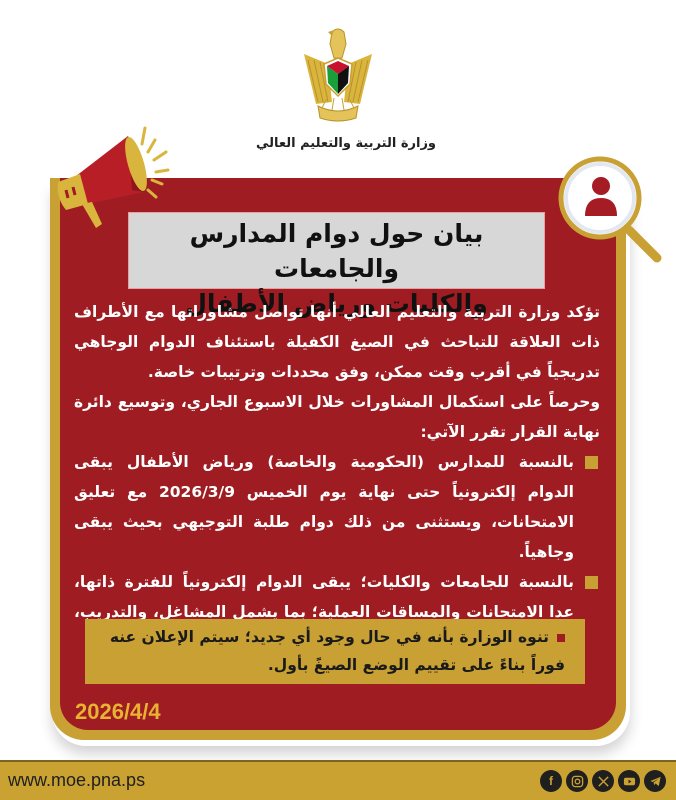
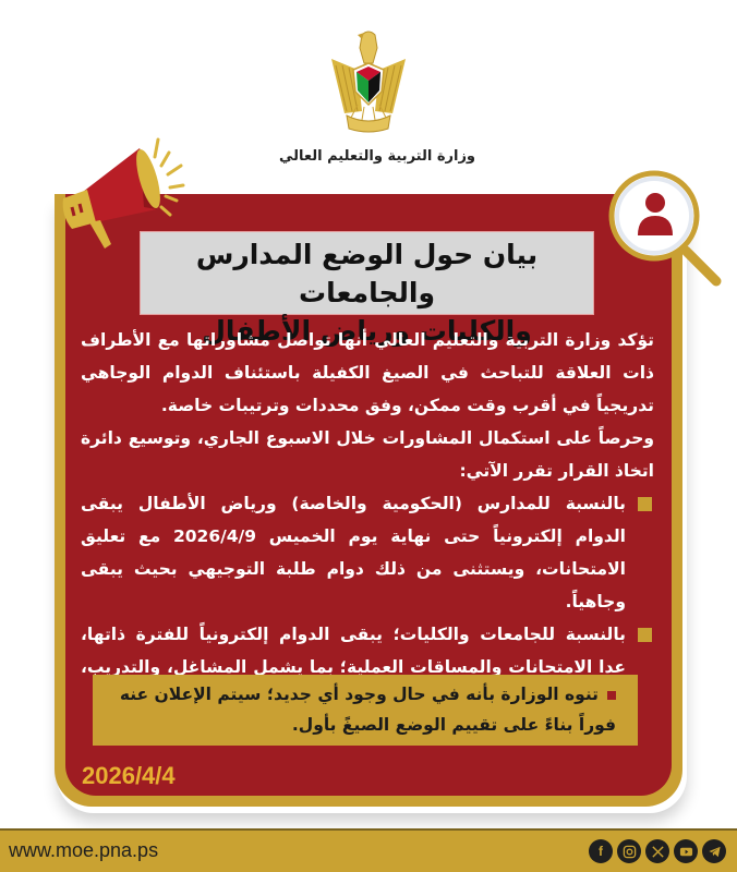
  وزارة التربية والتعليم العالي
- بيان حول دوام المدارس والجامعات
+ بيان حول الوضع المدارس والجامعات
  والكليات ورياض الأطفال
  تؤكد وزارة التربية والتعليم العالي أنها تواصل مشاوراتها مع الأطراف ذات العلاقة للتباحث في الصيغ الكفيلة باستئناف الدوام الوجاهي تدريجياً في أقرب وقت ممكن، وفق محددات وترتيبات خاصة.
- وحرصاً على استكمال المشاورات خلال الاسبوع الجاري، وتوسيع دائرة نهاية القرار تقرر الآتي:
+ وحرصاً على استكمال المشاورات خلال الاسبوع الجاري، وتوسيع دائرة اتخاذ القرار تقرر الآتي:
- بالنسبة للمدارس (الحكومية والخاصة) ورياض الأطفال يبقى الدوام إلكترونياً حتى نهاية يوم الخميس 2026/3/9 مع تعليق الامتحانات، ويستثنى من ذلك دوام طلبة التوجيهي بحيث يبقى وجاهياً.
+ بالنسبة للمدارس (الحكومية والخاصة) ورياض الأطفال يبقى الدوام إلكترونياً حتى نهاية يوم الخميس 2026/4/9 مع تعليق الامتحانات، ويستثنى من ذلك دوام طلبة التوجيهي بحيث يبقى وجاهياً.
  بالنسبة للجامعات والكليات؛ يبقى الدوام إلكترونياً للفترة ذاتها، عدا الامتحانات والمساقات العملية؛ بما يشمل المشاغل، والتدريب،
  تنوه الوزارة بأنه في حال وجود أي جديد؛ سيتم الإعلان عنه فوراً بناءً على تقييم الوضع الصيغً بأول.
  2026/4/4
  www.moe.pna.ps
  f
